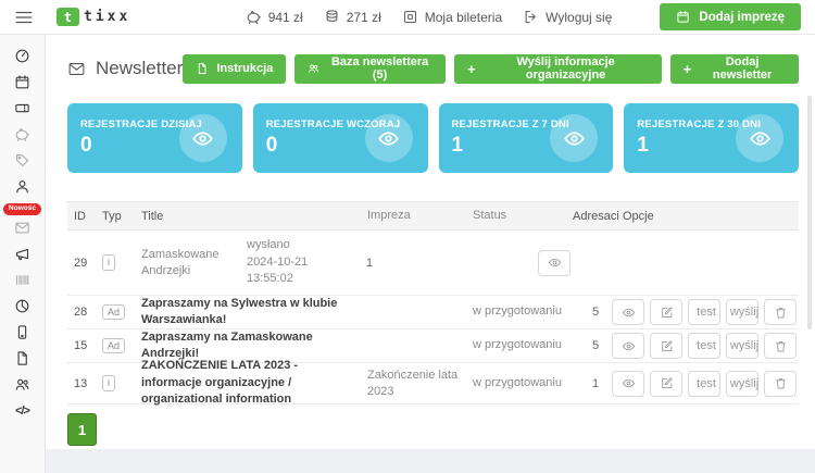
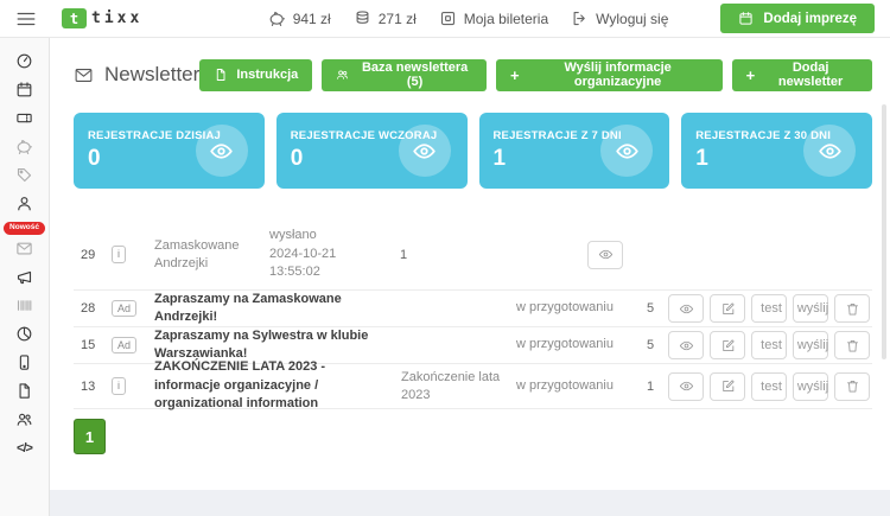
  t
  tixx
  941 zł
  271 zł
  Moja bileteria
  Wyloguj się
  Dodaj imprezę
  </>
  Newsletter
  Instrukcja
  Baza newslettera (5)
  +
  Wyślij informacje organizacyjne
  +
  Dodaj newsletter
  REJESTRACJE DZISIAJ
  0
  REJESTRACJE WCZORAJ
  0
  REJESTRACJE Z 7 DNI
  1
  REJESTRACJE Z 30 DNI
  1
- ID
- Typ
- Title
- Impreza
- Status
- Adresaci
- Opcje
  29
  i
  Zamaskowane Andrzejki
  wysłano
  2024-10-21
  13:55:02
  1
  28
  Ad
- Zapraszamy na Sylwestra w klubie Warszawianka!
+ Zapraszamy na Zamaskowane Andrzejki!
  w przygotowaniu
  5
  test
  wyślij
  15
  Ad
- Zapraszamy na Zamaskowane Andrzejki!
+ Zapraszamy na Sylwestra w klubie Warszawianka!
  w przygotowaniu
  5
  test
  wyślij
  13
  i
  ZAKOŃCZENIE LATA 2023 - informacje organizacyjne / organizational information
  Zakończenie lata 2023
  w przygotowaniu
  1
  test
  wyślij
  1
